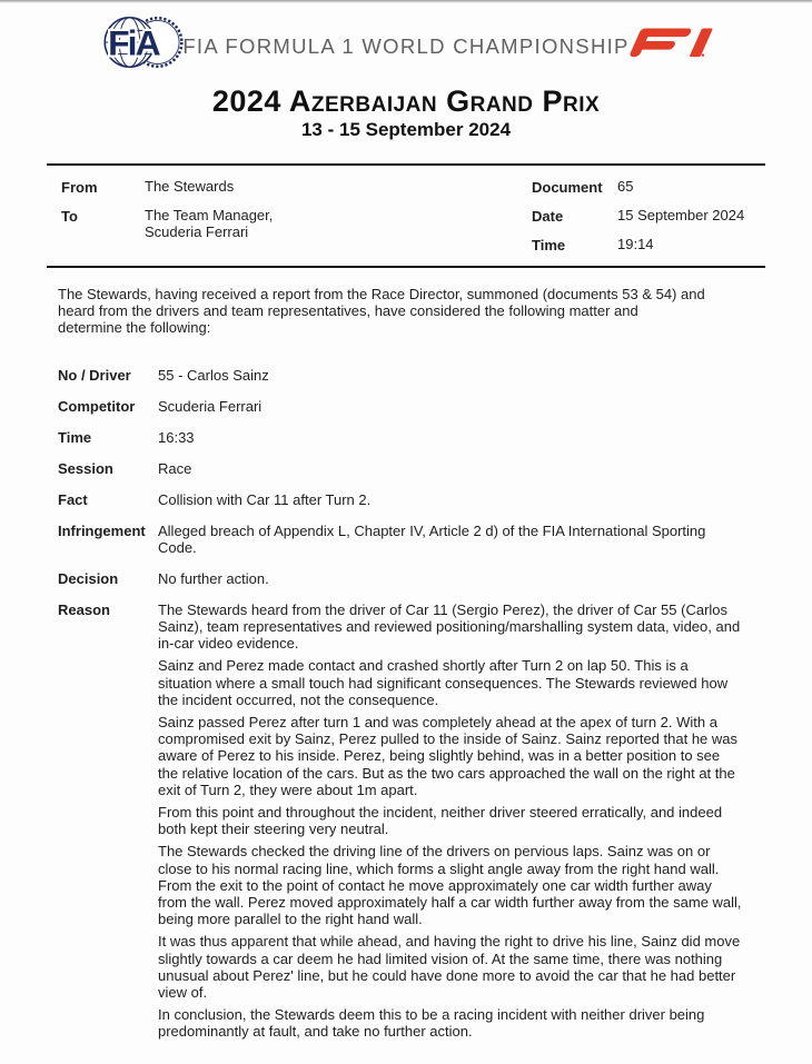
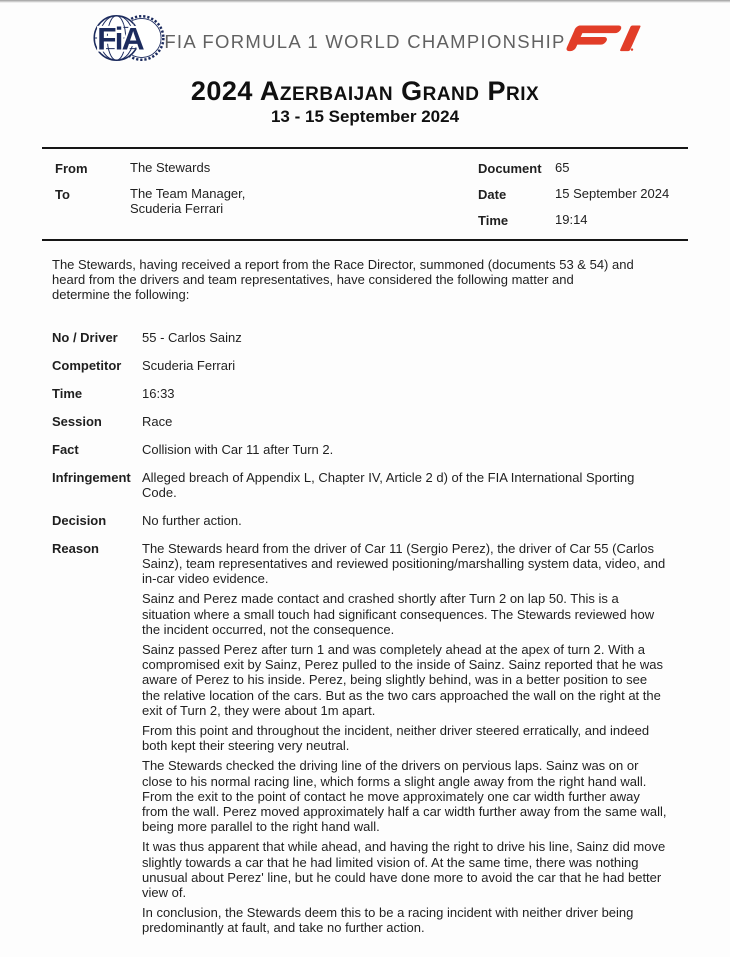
  FiA
  FIA FORMULA 1 WORLD CHAMPIONSHIP
  2024 Azerbaijan Grand Prix
  13 - 15 September 2024
  From
  The Stewards
  To
  The Team Manager,
  Scuderia Ferrari
  Document
  65
  Date
  15 September 2024
  Time
  19:14
  The Stewards, having received a report from the Race Director, summoned (documents 53 & 54) and heard from the drivers and team representatives, have considered the following matter and determine the following:
  No / Driver
  55 - Carlos Sainz
  Competitor
  Scuderia Ferrari
  Time
  16:33
  Session
  Race
  Fact
  Collision with Car 11 after Turn 2.
  Infringement
  Alleged breach of Appendix L, Chapter IV, Article 2 d) of the FIA International Sporting Code.
  Decision
  No further action.
  Reason
  The Stewards heard from the driver of Car 11 (Sergio Perez), the driver of Car 55 (Carlos Sainz), team representatives and reviewed positioning/marshalling system data, video, and in-car video evidence.
  Sainz and Perez made contact and crashed shortly after Turn 2 on lap 50. This is a situation where a small touch had significant consequences. The Stewards reviewed how the incident occurred, not the consequence.
  Sainz passed Perez after turn 1 and was completely ahead at the apex of turn 2. With a compromised exit by Sainz, Perez pulled to the inside of Sainz. Sainz reported that he was aware of Perez to his inside. Perez, being slightly behind, was in a better position to see the relative location of the cars. But as the two cars approached the wall on the right at the exit of Turn 2, they were about 1m apart.
  From this point and throughout the incident, neither driver steered erratically, and indeed both kept their steering very neutral.
  The Stewards checked the driving line of the drivers on pervious laps. Sainz was on or close to his normal racing line, which forms a slight angle away from the right hand wall. From the exit to the point of contact he move approximately one car width further away from the wall. Perez moved approximately half a car width further away from the same wall, being more parallel to the right hand wall.
- It was thus apparent that while ahead, and having the right to drive his line, Sainz did move slightly towards a car deem he had limited vision of. At the same time, there was nothing unusual about Perez' line, but he could have done more to avoid the car that he had better view of.
+ It was thus apparent that while ahead, and having the right to drive his line, Sainz did move slightly towards a car that he had limited vision of. At the same time, there was nothing unusual about Perez' line, but he could have done more to avoid the car that he had better view of.
  In conclusion, the Stewards deem this to be a racing incident with neither driver being predominantly at fault, and take no further action.
